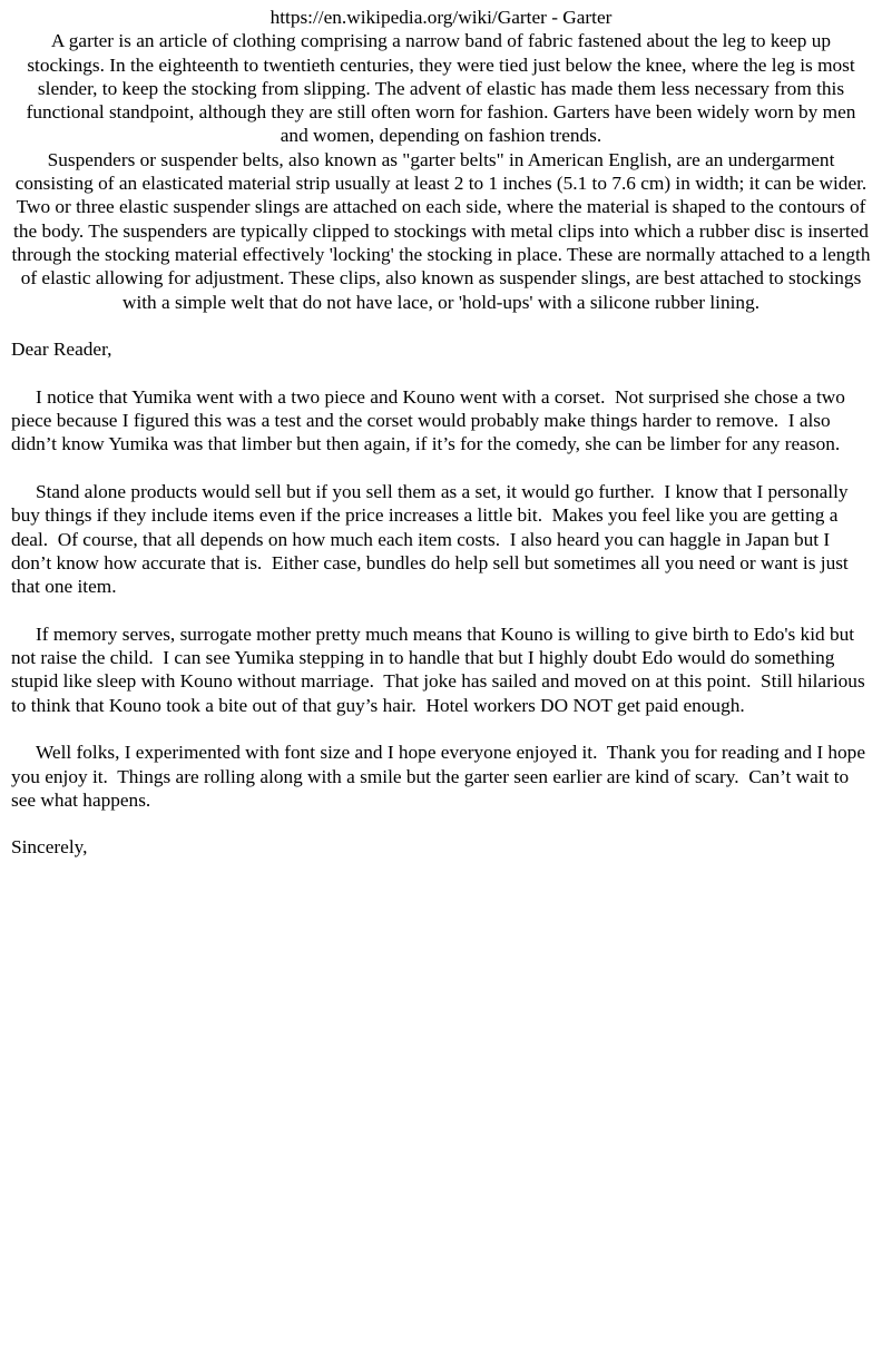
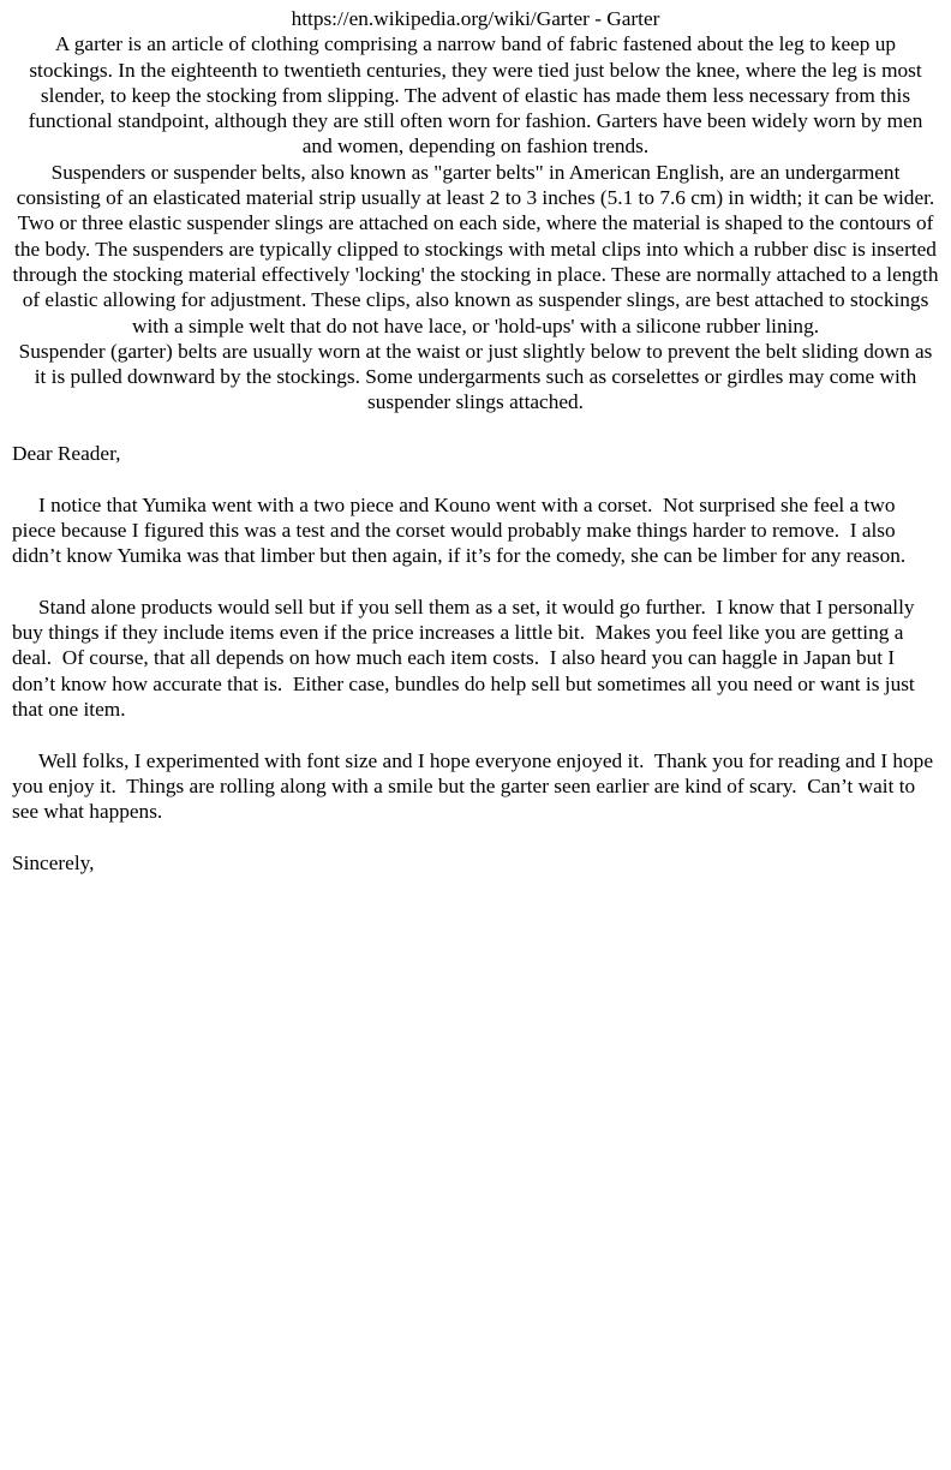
  https://en.wikipedia.org/wiki/Garter - Garter
  A garter is an article of clothing comprising a narrow band of fabric fastened about the leg to keep up stockings. In the eighteenth to twentieth centuries, they were tied just below the knee, where the leg is most slender, to keep the stocking from slipping. The advent of elastic has made them less necessary from this functional standpoint, although they are still often worn for fashion. Garters have been widely worn by men and women, depending on fashion trends.
- Suspenders or suspender belts, also known as "garter belts" in American English, are an undergarment consisting of an elasticated material strip usually at least 2 to 1 inches (5.1 to 7.6 cm) in width; it can be wider. Two or three elastic suspender slings are attached on each side, where the material is shaped to the contours of the body. The suspenders are typically clipped to stockings with metal clips into which a rubber disc is inserted through the stocking material effectively 'locking' the stocking in place. These are normally attached to a length of elastic allowing for adjustment. These clips, also known as suspender slings, are best attached to stockings with a simple welt that do not have lace, or 'hold-ups' with a silicone rubber lining.
+ Suspenders or suspender belts, also known as "garter belts" in American English, are an undergarment consisting of an elasticated material strip usually at least 2 to 3 inches (5.1 to 7.6 cm) in width; it can be wider. Two or three elastic suspender slings are attached on each side, where the material is shaped to the contours of the body. The suspenders are typically clipped to stockings with metal clips into which a rubber disc is inserted through the stocking material effectively 'locking' the stocking in place. These are normally attached to a length of elastic allowing for adjustment. These clips, also known as suspender slings, are best attached to stockings with a simple welt that do not have lace, or 'hold-ups' with a silicone rubber lining.
+ Suspender (garter) belts are usually worn at the waist or just slightly below to prevent the belt sliding down as it is pulled downward by the stockings. Some undergarments such as corselettes or girdles may come with suspender slings attached.
  Dear Reader,
- I notice that Yumika went with a two piece and Kouno went with a corset. Not surprised she chose a two piece because I figured this was a test and the corset would probably make things harder to remove. I also didn’t know Yumika was that limber but then again, if it’s for the comedy, she can be limber for any reason.
+ I notice that Yumika went with a two piece and Kouno went with a corset. Not surprised she feel a two piece because I figured this was a test and the corset would probably make things harder to remove. I also didn’t know Yumika was that limber but then again, if it’s for the comedy, she can be limber for any reason.
  Stand alone products would sell but if you sell them as a set, it would go further. I know that I personally buy things if they include items even if the price increases a little bit. Makes you feel like you are getting a deal. Of course, that all depends on how much each item costs. I also heard you can haggle in Japan but I don’t know how accurate that is. Either case, bundles do help sell but sometimes all you need or want is just that one item.
- If memory serves, surrogate mother pretty much means that Kouno is willing to give birth to Edo's kid but not raise the child. I can see Yumika stepping in to handle that but I highly doubt Edo would do something stupid like sleep with Kouno without marriage. That joke has sailed and moved on at this point. Still hilarious to think that Kouno took a bite out of that guy’s hair. Hotel workers DO NOT get paid enough.
  Well folks, I experimented with font size and I hope everyone enjoyed it. Thank you for reading and I hope you enjoy it. Things are rolling along with a smile but the garter seen earlier are kind of scary. Can’t wait to see what happens.
  Sincerely,
